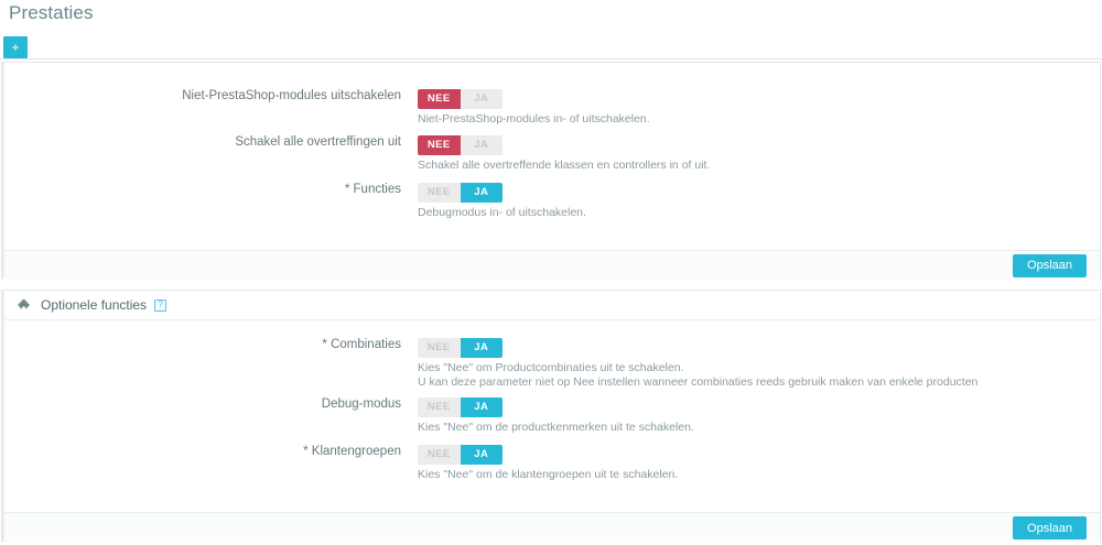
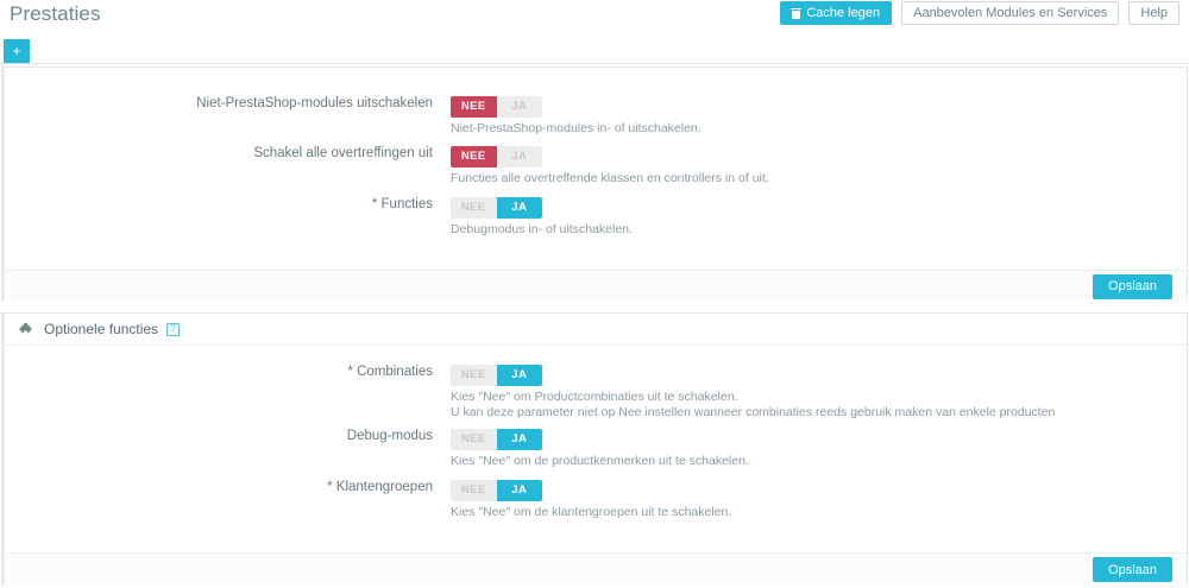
  Prestaties
+ Cache legen
+ Aanbevolen Modules en Services
+ Help
  +
  Niet-PrestaShop-modules uitschakelen
  NEE
  JA
  Niet-PrestaShop-modules in- of uitschakelen.
  Schakel alle overtreffingen uit
  NEE
  JA
- Schakel alle overtreffende klassen en controllers in of uit.
+ Functies alle overtreffende klassen en controllers in of uit.
  * Functies
  NEE
  JA
  Debugmodus in- of uitschakelen.
  Opslaan
  Optionele functies
  ?
  * Combinaties
  NEE
  JA
  Kies "Nee" om Productcombinaties uit te schakelen.
  U kan deze parameter niet op Nee instellen wanneer combinaties reeds gebruik maken van enkele producten
  Debug-modus
  NEE
  JA
  Kies "Nee" om de productkenmerken uit te schakelen.
  * Klantengroepen
  NEE
  JA
  Kies "Nee" om de klantengroepen uit te schakelen.
  Opslaan
